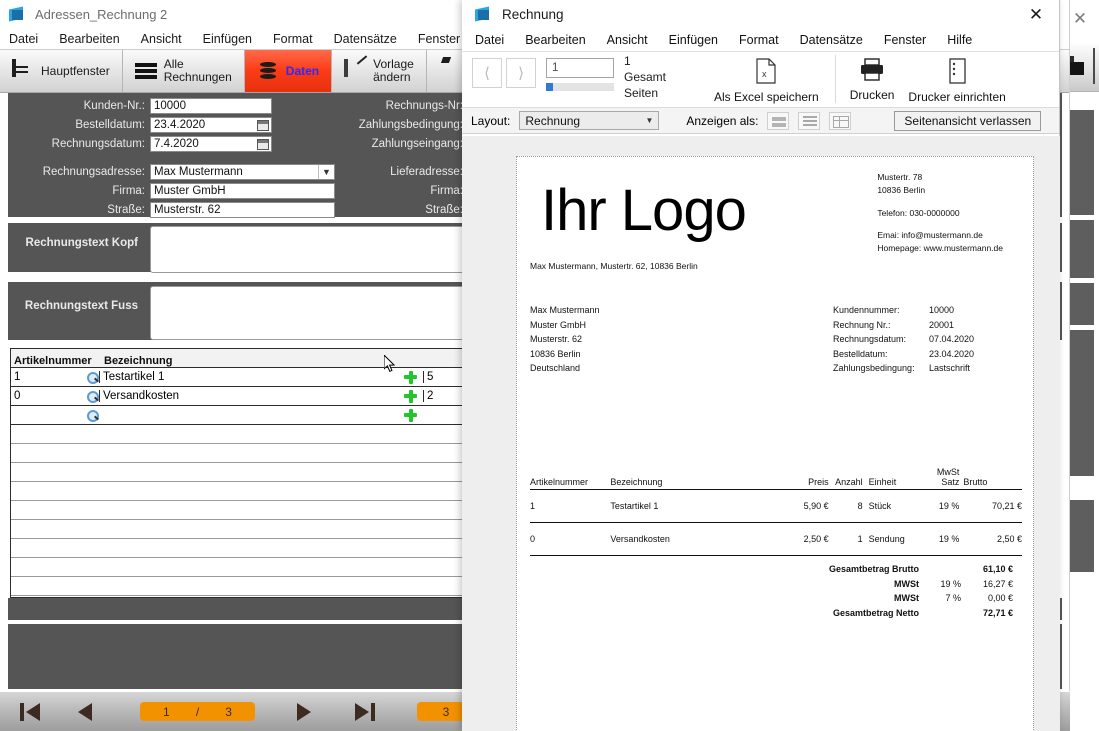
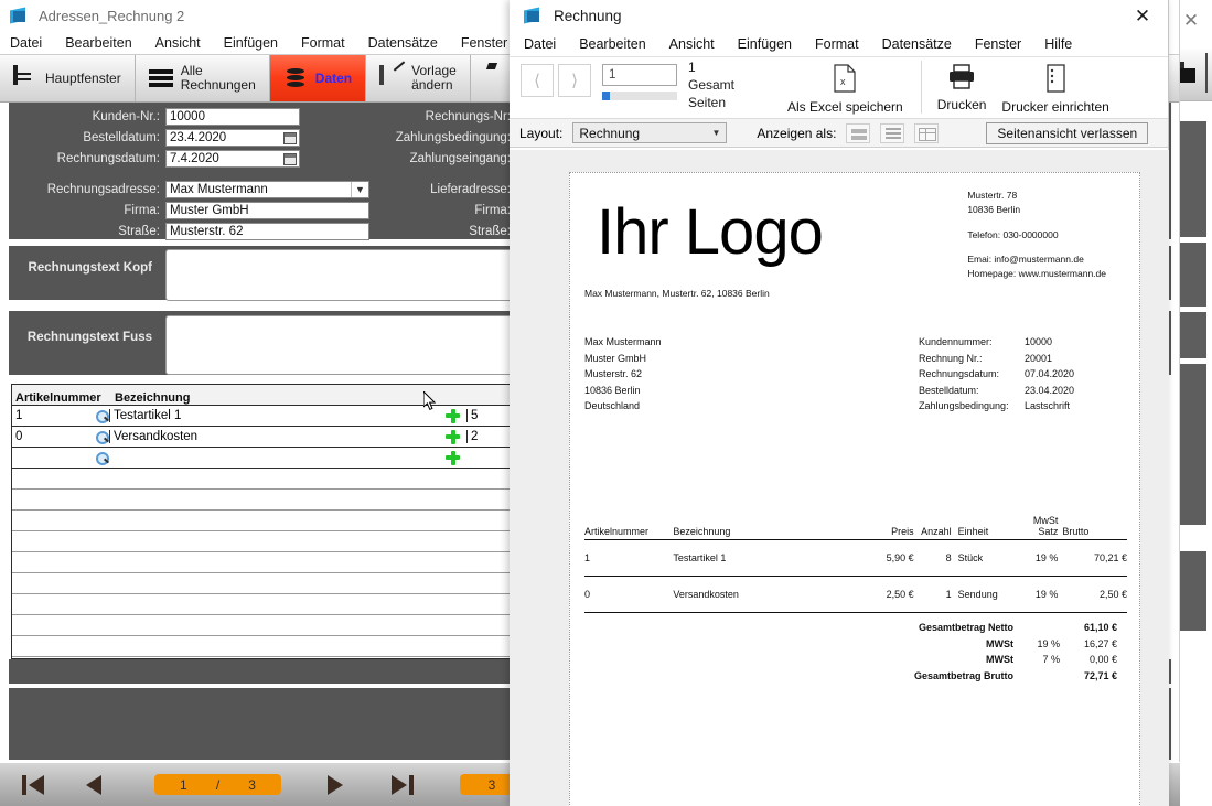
  ✕
  Adressen_Rechnung 2
  Datei
  Bearbeiten
  Ansicht
  Einfügen
  Format
  Datensätze
  Fenster
  Hauptfenster
  Alle
  Rechnungen
  Daten
  Vorlage
  ändern
  Kunden-Nr.:
  10000
  Bestelldatum:
  23.4.2020
  Rechnungsdatum:
  7.4.2020
  Rechnungsadresse:
  Max Mustermann
  ▼
  Firma:
  Muster GmbH
  Straße:
  Musterstr. 62
  Rechnungs-Nr
  Zahlungsbedingung
  Zahlungseingang
  Lieferadresse
  Firma
  Straße
  Rechnungstext Kopf
  Rechnungstext Fuss
  Artikelnummer
  Bezeichnung
  1
  Testartikel 1
  5
  0
  Versandkosten
  2
  1
  /
  3
  3
  Rechnung
  ✕
  Datei
  Bearbeiten
  Ansicht
  Einfügen
  Format
  Datensätze
  Fenster
  Hilfe
  ⟨
  ⟩
  1
  1
  Gesamt
  Seiten
  x
  Als Excel speichern
  Drucken
  Drucker einrichten
  Layout:
  Rechnung
  ▼
  Anzeigen als:
  Seitenansicht verlassen
  Ihr Logo
  Mustertr. 78
  10836 Berlin
  Telefon: 030-0000000
  Emai: info@mustermann.de
  Homepage: www.mustermann.de
  Max Mustermann, Mustertr. 62, 10836 Berlin
  Max Mustermann
  Muster GmbH
  Musterstr. 62
  10836 Berlin
  Deutschland
  Kundennummer:
  10000
  Rechnung Nr.:
  20001
  Rechnungsdatum:
  07.04.2020
  Bestelldatum:
  23.04.2020
  Zahlungsbedingung:
  Lastschrift
  Artikelnummer
  Bezeichnung
  Preis
  Anzahl
  Einheit
  MwSt
  Satz
  Brutto
  1
  Testartikel 1
  5,90 €
  8
  Stück
  19 %
  70,21 €
  0
  Versandkosten
  2,50 €
  1
  Sendung
  19 %
  2,50 €
- Gesamtbetrag Brutto
+ Gesamtbetrag Netto
  61,10 €
  MWSt
  19 %
  16,27 €
  MWSt
  7 %
  0,00 €
- Gesamtbetrag Netto
+ Gesamtbetrag Brutto
  72,71 €
